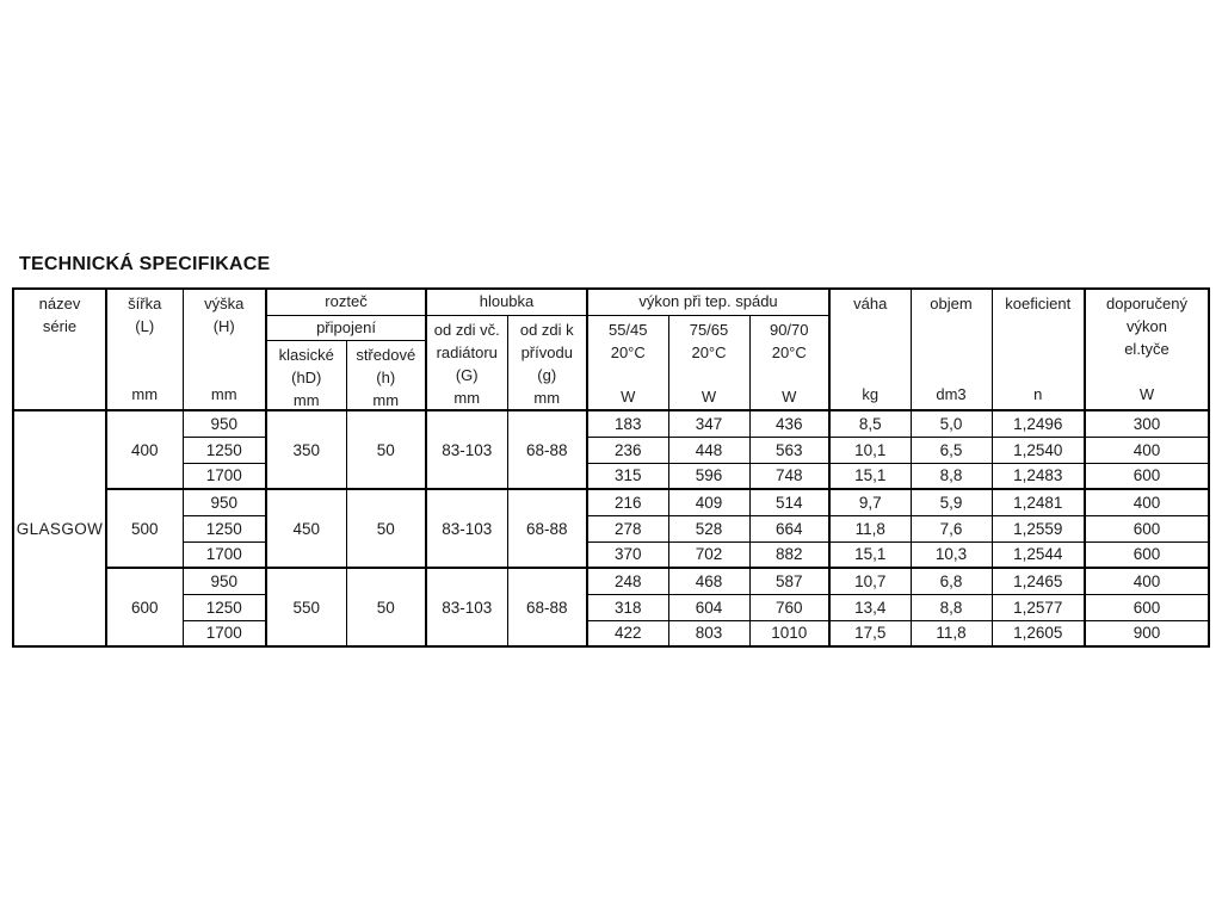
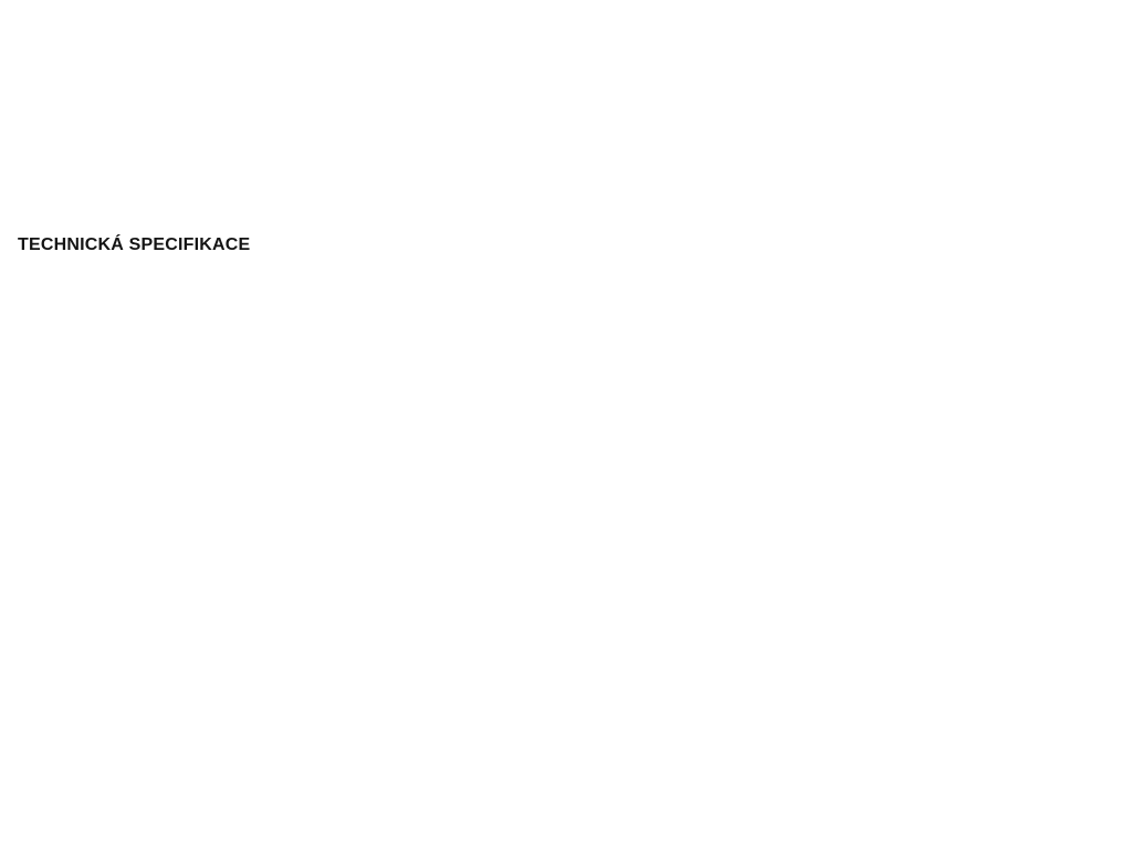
  TECHNICKÁ SPECIFIKACE
- název série	šířka (L) mm	výška (H) mm	rozteč	hloubka	výkon při tep. spádu	váha kg	objem dm3	koeficient n	doporučený výkon el.tyče W
- připojení	od zdi vč. radiátoru (G) mm	od zdi k přívodu (g) mm	55/45 20°C W	75/65 20°C W	90/70 20°C W
- klasické (hD) mm	středové (h) mm
- GLASGOW	400	950	350	50	83-103	68-88	183	347	436	8,5	5,0	1,2496	300
- 1250	236	448	563	10,1	6,5	1,2540	400
- 1700	315	596	748	15,1	8,8	1,2483	600
- 500	950	450	50	83-103	68-88	216	409	514	9,7	5,9	1,2481	400
- 1250	278	528	664	11,8	7,6	1,2559	600
- 1700	370	702	882	15,1	10,3	1,2544	600
- 600	950	550	50	83-103	68-88	248	468	587	10,7	6,8	1,2465	400
- 1250	318	604	760	13,4	8,8	1,2577	600
- 1700	422	803	1010	17,5	11,8	1,2605	900
